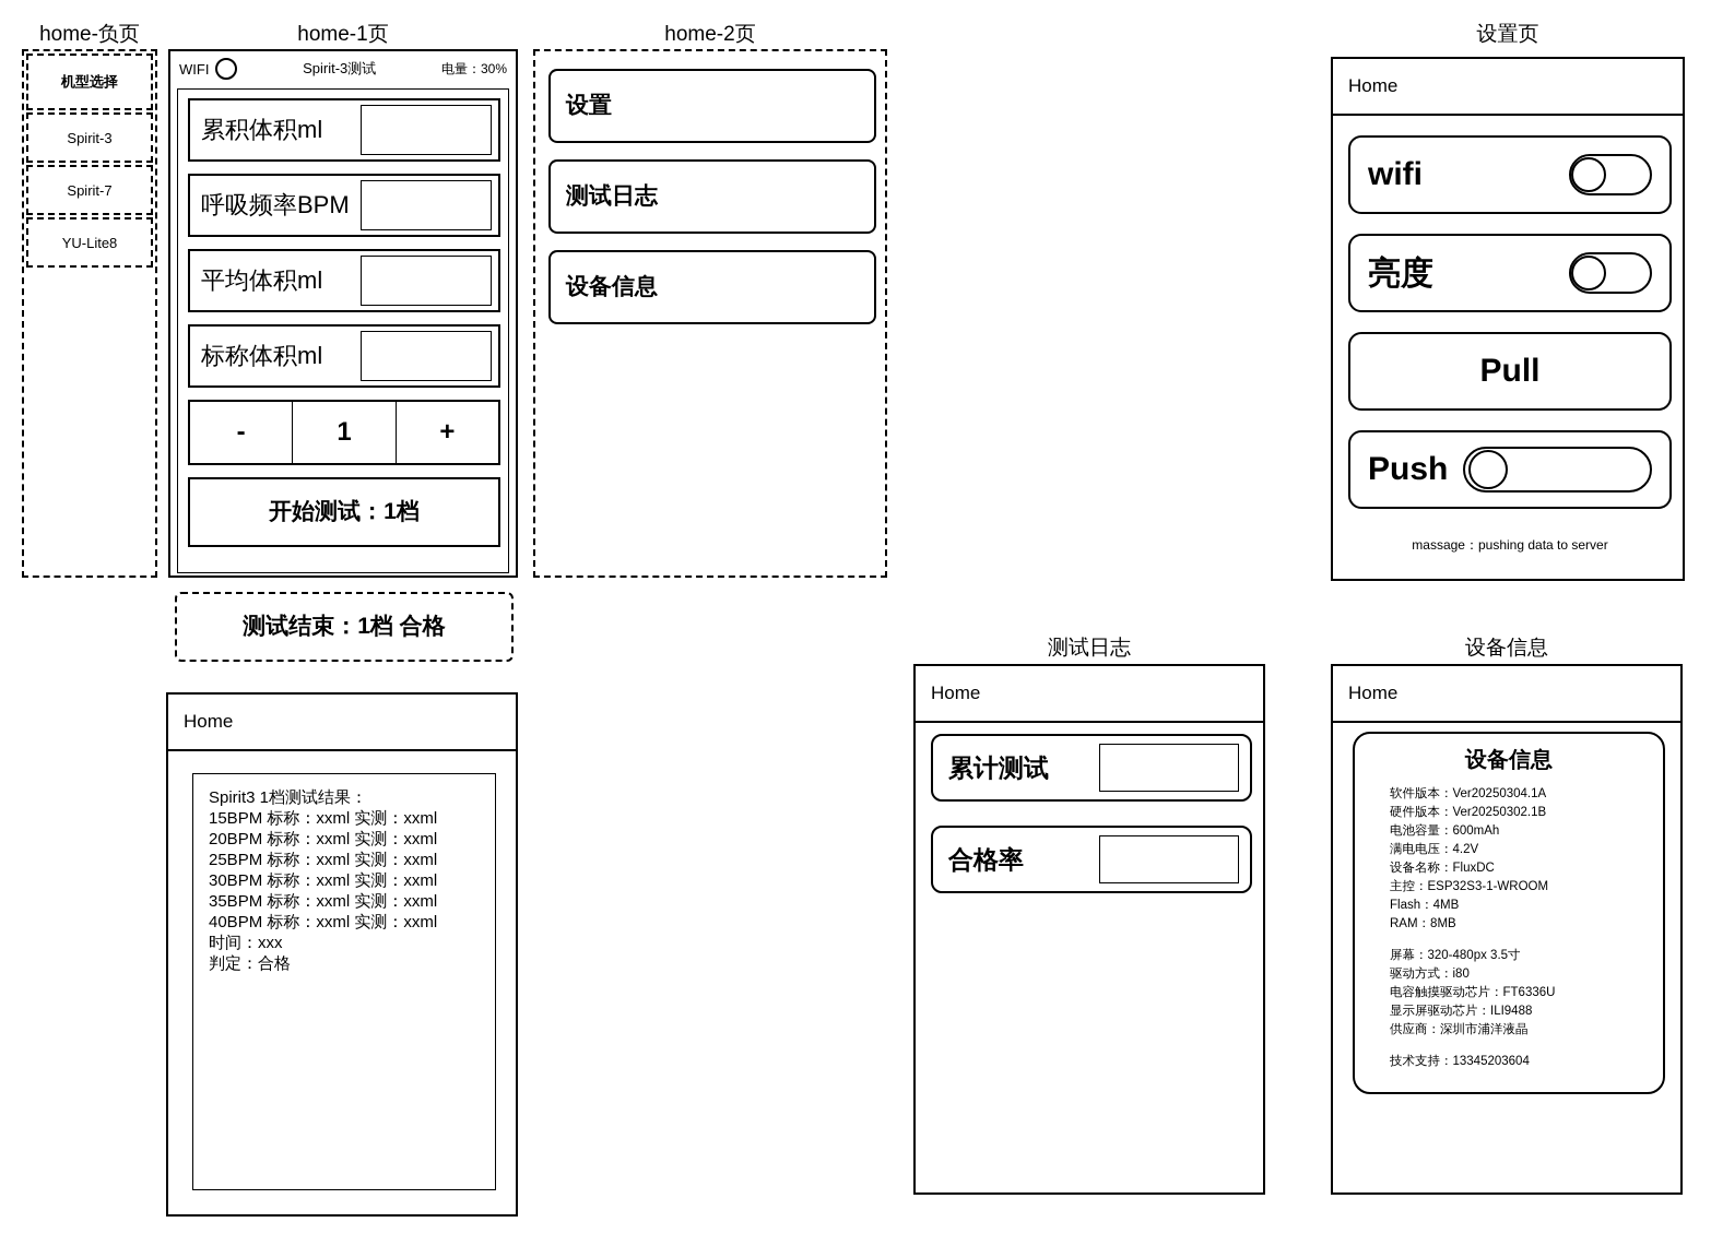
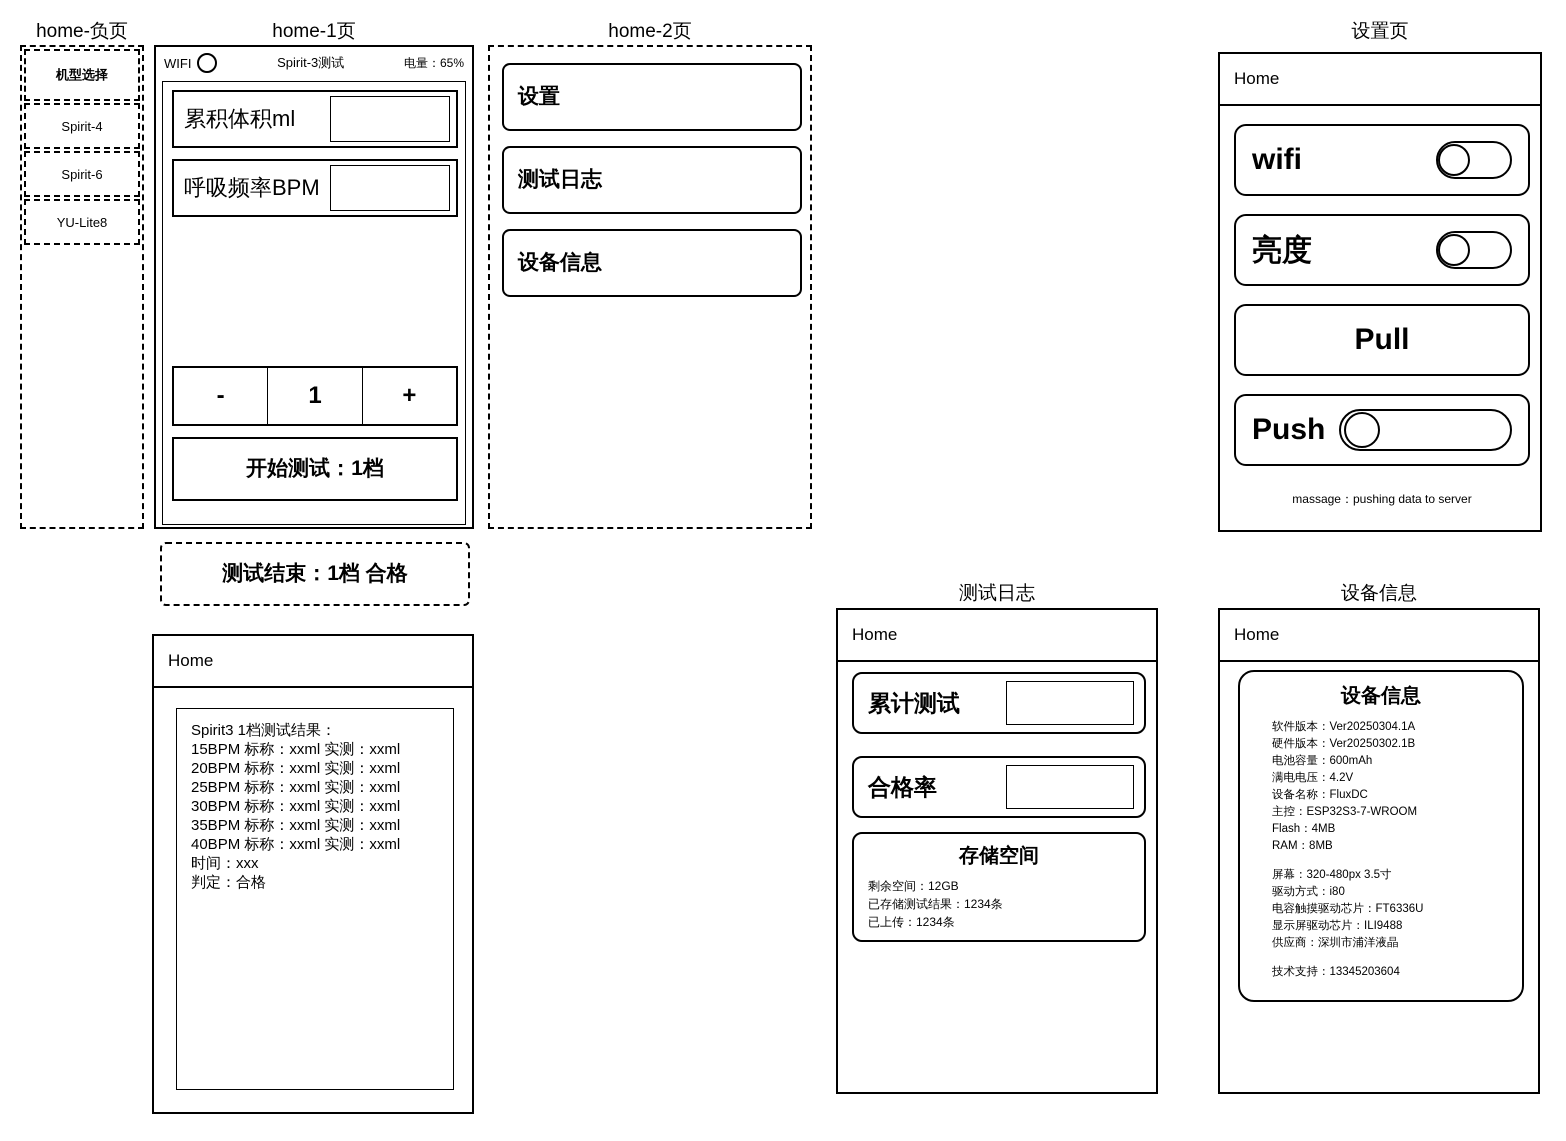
  home-负页
  机型选择
- Spirit-3
+ Spirit-4
- Spirit-7
+ Spirit-6
  YU-Lite8
  home-1页
  WIFI
  Spirit-3测试
- 电量：30%
+ 电量：65%
  累积体积ml
  呼吸频率BPM
- 平均体积ml
- 标称体积ml
  -
  1
  +
  开始测试：1档
  测试结束：1档 合格
  home-2页
  设置
  测试日志
  设备信息
  设置页
  Home
  wifi
  亮度
  Pull
  Push
  massage：pushing data to server
  Home
  Spirit3 1档测试结果：
  15BPM 标称：xxml 实测：xxml
  20BPM 标称：xxml 实测：xxml
  25BPM 标称：xxml 实测：xxml
  30BPM 标称：xxml 实测：xxml
  35BPM 标称：xxml 实测：xxml
  40BPM 标称：xxml 实测：xxml
  时间：xxx
  判定：合格
  测试日志
  Home
  累计测试
  合格率
+ 存储空间
+ 剩余空间：12GB
+ 已存储测试结果：1234条
+ 已上传：1234条
  设备信息
  Home
  设备信息
  软件版本：Ver20250304.1A
  硬件版本：Ver20250302.1B
  电池容量：600mAh
  满电电压：4.2V
  设备名称：FluxDC
- 主控：ESP32S3-1-WROOM
+ 主控：ESP32S3-7-WROOM
  Flash：4MB
  RAM：8MB
  屏幕：320-480px 3.5寸
  驱动方式：i80
  电容触摸驱动芯片：FT6336U
  显示屏驱动芯片：ILI9488
  供应商：深圳市浦洋液晶
  技术支持：13345203604
